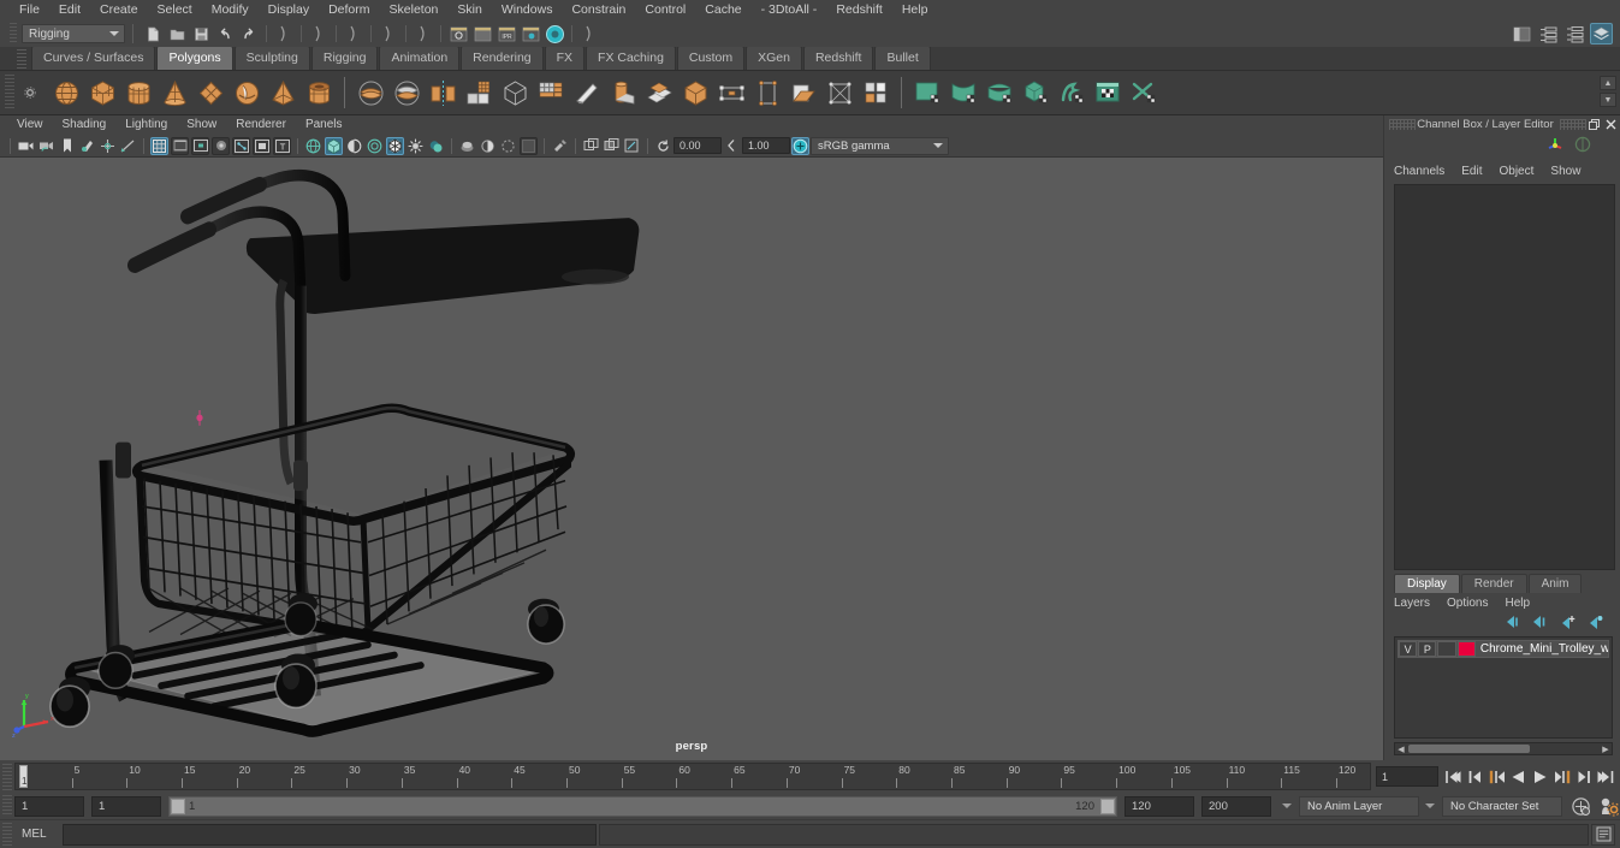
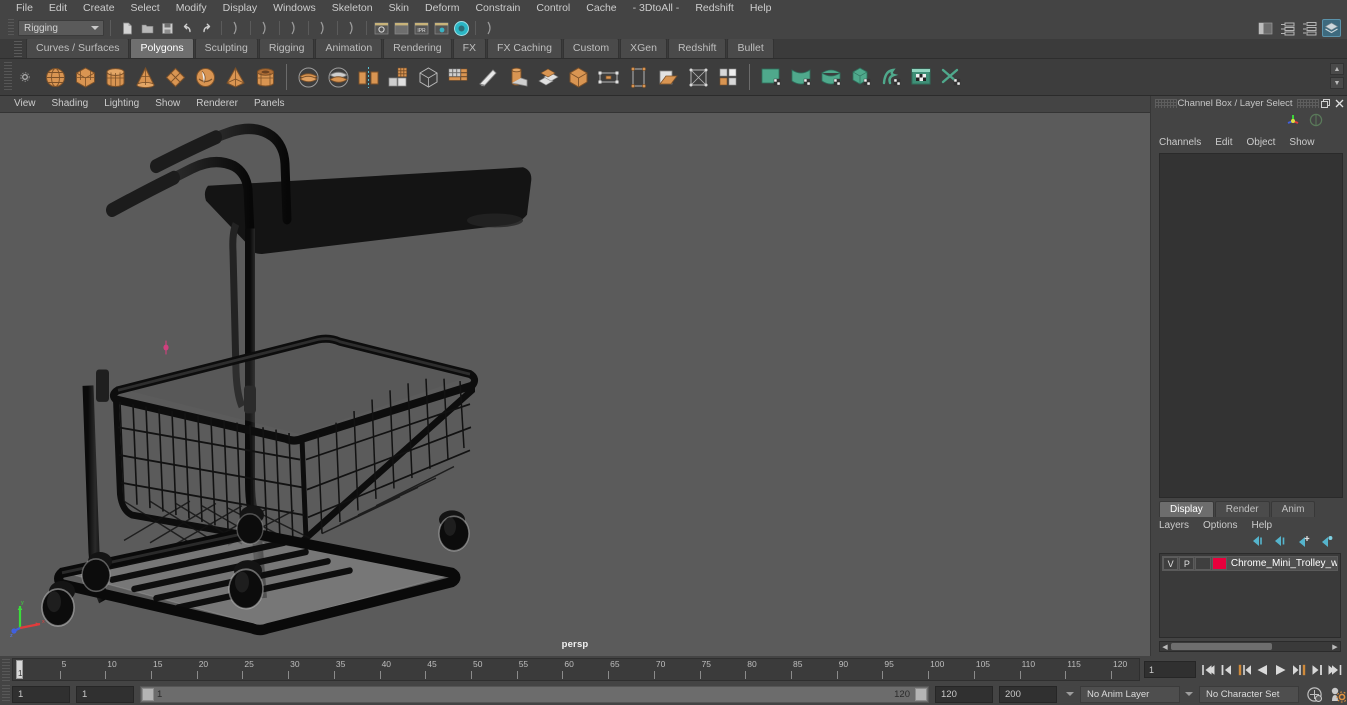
  File
  Edit
  Create
  Select
  Modify
  Display
- Deform
+ Windows
  Skeleton
  Skin
- Windows
+ Deform
  Constrain
  Control
  Cache
  - 3DtoAll -
  Redshift
  Help
  Rigging
  Curves / Surfaces
  Polygons
  Sculpting
  Rigging
  Animation
  Rendering
  FX
  FX Caching
  Custom
  XGen
  Redshift
  Bullet
  View
  Shading
  Lighting
  Show
  Renderer
  Panels
- T
- 0.00
- 1.00
- sRGB gamma
  persp
- Channel Box / Layer Editor
+ Channel Box / Layer Select
  Channels
  Edit
  Object
  Show
  Display
  Render
  Anim
  Layers
  Options
  Help
  V
  P
  Chrome_Mini_Trolley_w
  1
  5
  10
  15
  20
  25
  30
  35
  40
  45
  50
  55
  60
  65
  70
  75
  80
  85
  90
  95
  100
  105
  110
  115
  120
  1
  1
  1
  1
  120
  120
  200
  No Anim Layer
  No Character Set
- MEL
